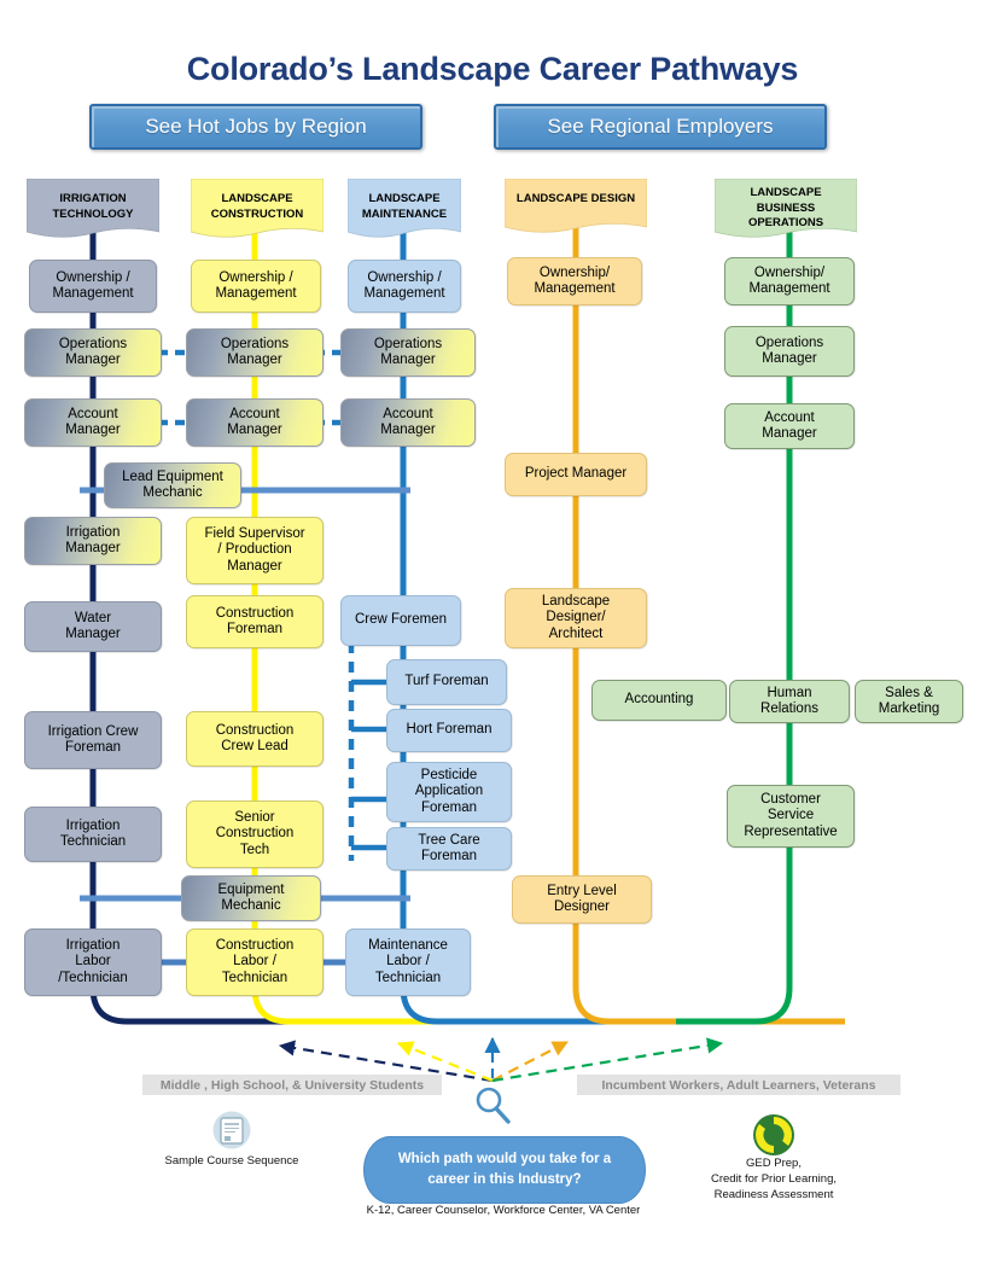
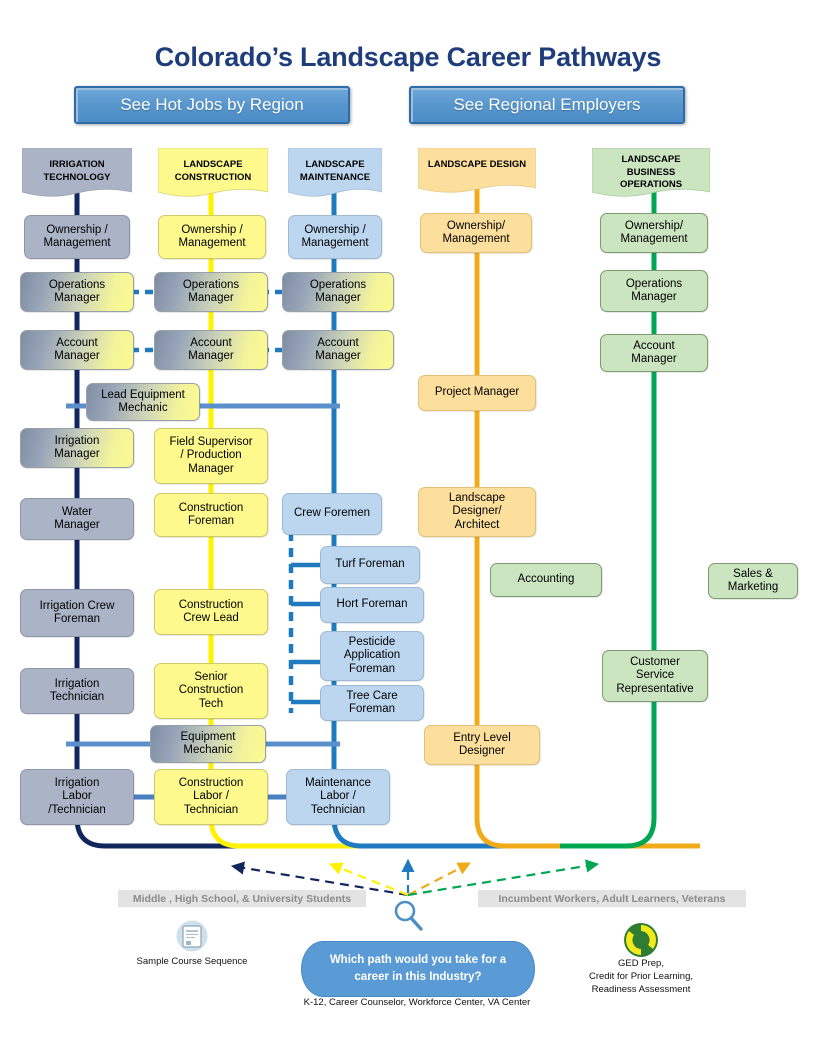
  Colorado’s Landscape Career Pathways
  See Hot Jobs by Region
  See Regional Employers
  IRRIGATION
  TECHNOLOGY
  Ownership /
  Management
  Operations
  Manager
  Account
  Manager
  Irrigation
  Manager
  Water
  Manager
  Irrigation Crew
  Foreman
  Irrigation
  Technician
  Irrigation
  Labor
  /Technician
  LANDSCAPE
  CONSTRUCTION
  Ownership /
  Management
  Operations
  Manager
  Account
  Manager
  Lead Equipment
  Mechanic
  Field Supervisor
  / Production
  Manager
  Construction
  Foreman
  Construction
  Crew Lead
  Senior
  Construction
  Tech
  Equipment
  Mechanic
  Construction
  Labor /
  Technician
  LANDSCAPE
  MAINTENANCE
  Ownership /
  Management
  Operations
  Manager
  Account
  Manager
  Crew Foremen
  Turf Foreman
  Hort Foreman
  Pesticide
  Application
  Foreman
  Tree Care
  Foreman
  Maintenance
  Labor /
  Technician
  LANDSCAPE DESIGN
  Ownership/
  Management
  Project Manager
  Landscape
  Designer/
  Architect
  Entry Level
  Designer
  LANDSCAPE
  BUSINESS
  OPERATIONS
  Ownership/
  Management
  Operations
  Manager
  Account
  Manager
  Accounting
- Human
- Relations
  Sales &
  Marketing
  Customer
  Service
  Representative
  Middle , High School, & University Students
  Incumbent Workers, Adult Learners, Veterans
  Sample Course Sequence
  GED Prep,
  Credit for Prior Learning,
  Readiness Assessment
  Which path would you take for a
  career in this Industry?
  K-12, Career Counselor, Workforce Center, VA Center
